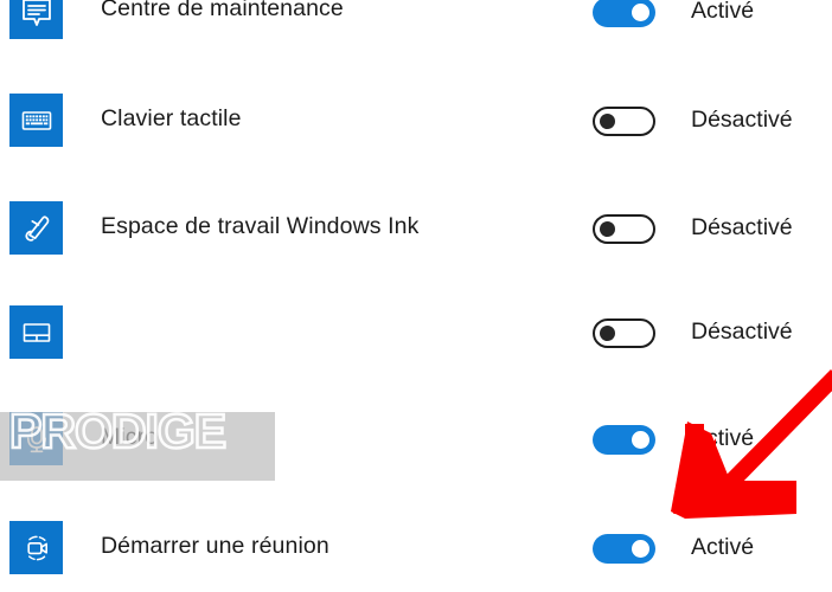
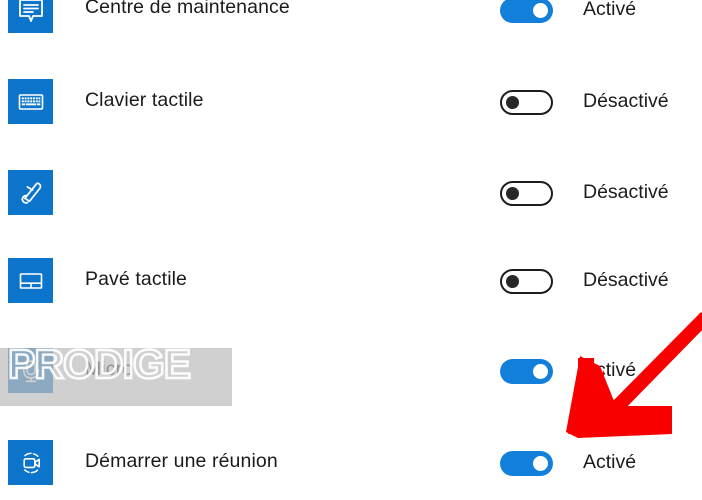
  Centre de maintenance
  Activé
  Clavier tactile
  Désactivé
- Espace de travail Windows Ink
  Désactivé
+ Pavé tactile
  Désactivé
  Micro
  Démarrer une réunion
  Activé
  PRODIGE
